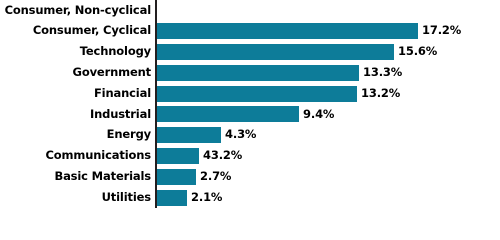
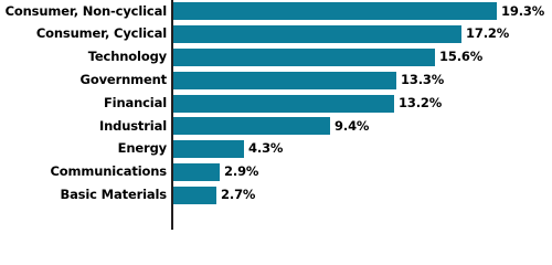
  Consumer, Non-cyclical
+ 19.3%
  Consumer, Cyclical
  17.2%
  Technology
  15.6%
  Government
  13.3%
  Financial
  13.2%
  Industrial
  9.4%
  Energy
  4.3%
  Communications
- 43.2%
+ 2.9%
  Basic Materials
  2.7%
- Utilities
- 2.1%
